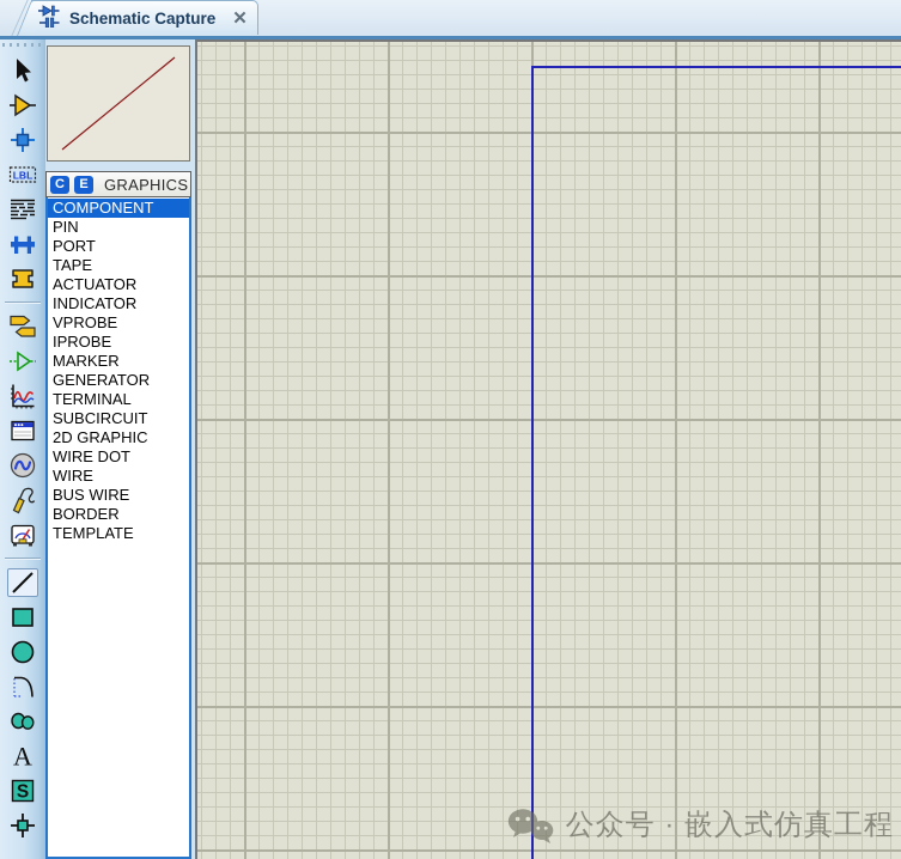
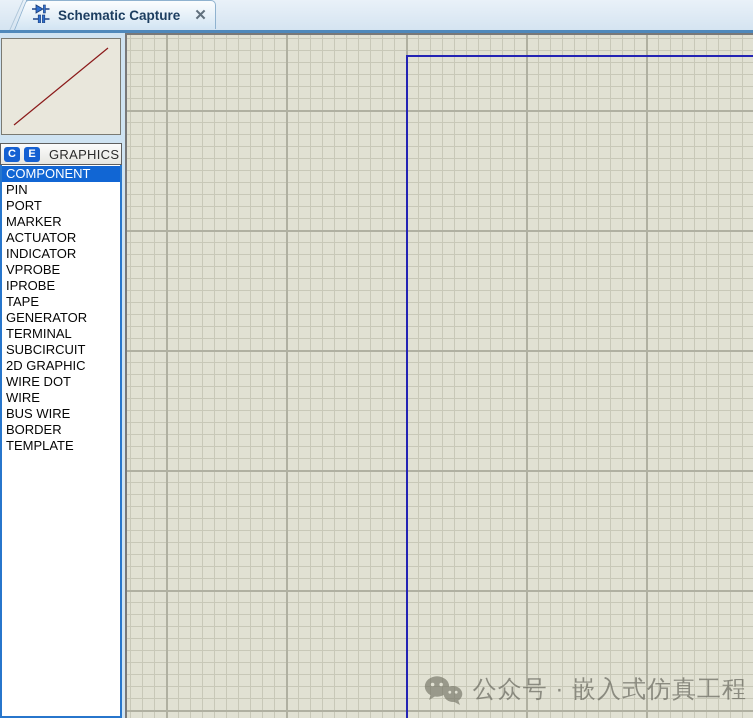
  Schematic Capture
  ✕
- LBL
- A
- S
  C
  E
  GRAPHICS
  COMPONENT
  PIN
  PORT
- TAPE
+ MARKER
  ACTUATOR
  INDICATOR
  VPROBE
  IPROBE
- MARKER
+ TAPE
  GENERATOR
  TERMINAL
  SUBCIRCUIT
  2D GRAPHIC
  WIRE DOT
  WIRE
  BUS WIRE
  BORDER
  TEMPLATE
  公众号 · 嵌入式仿真工程
